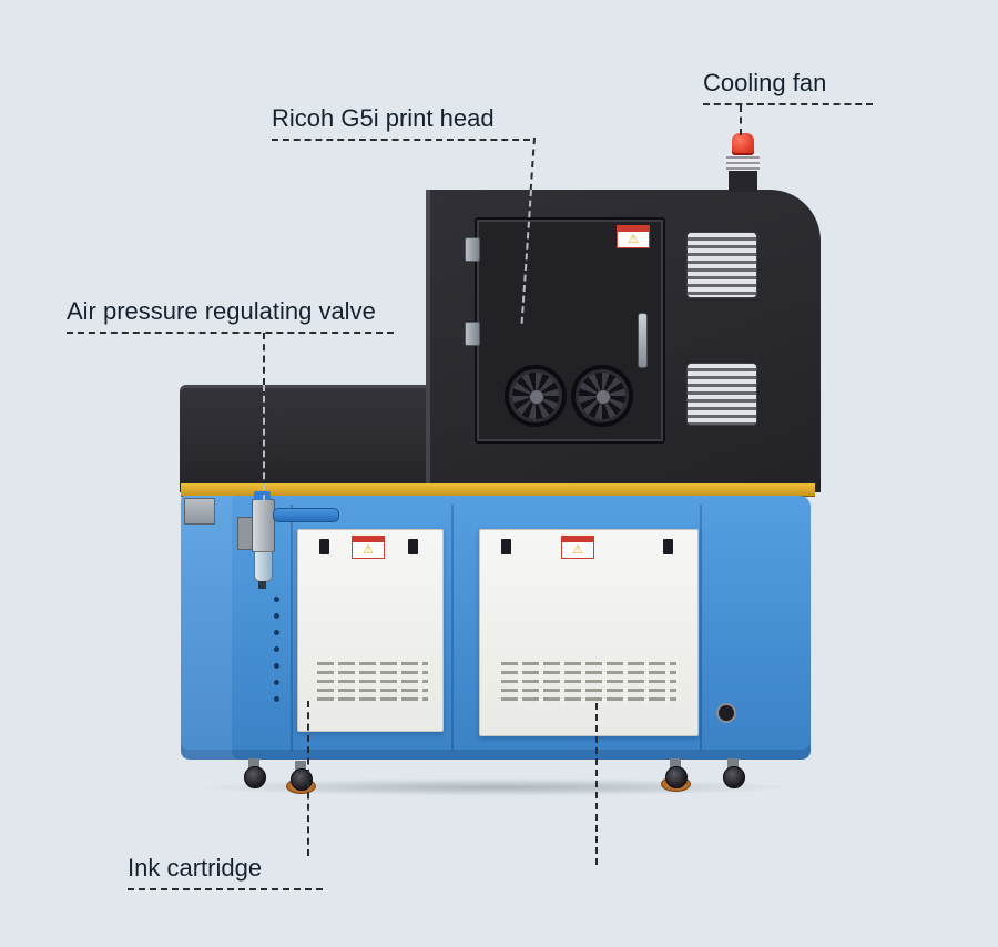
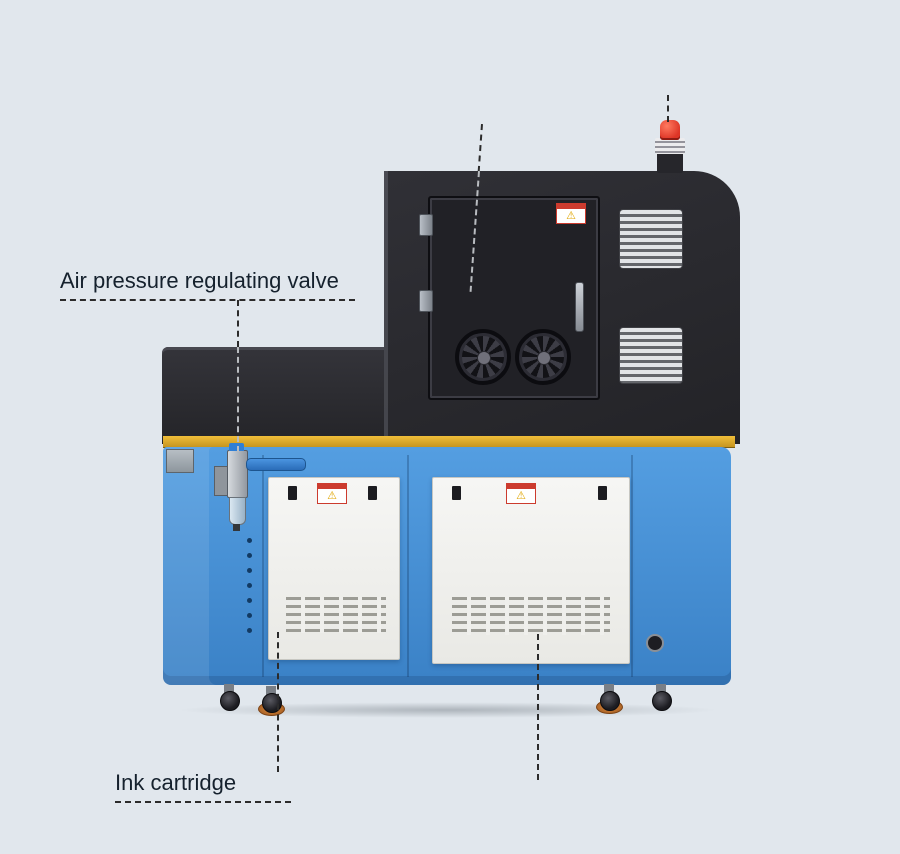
  ⚠
  ⚠
  ⚠
- Ricoh G5i print head
- Cooling fan
  Air pressure regulating valve
  Ink cartridge
